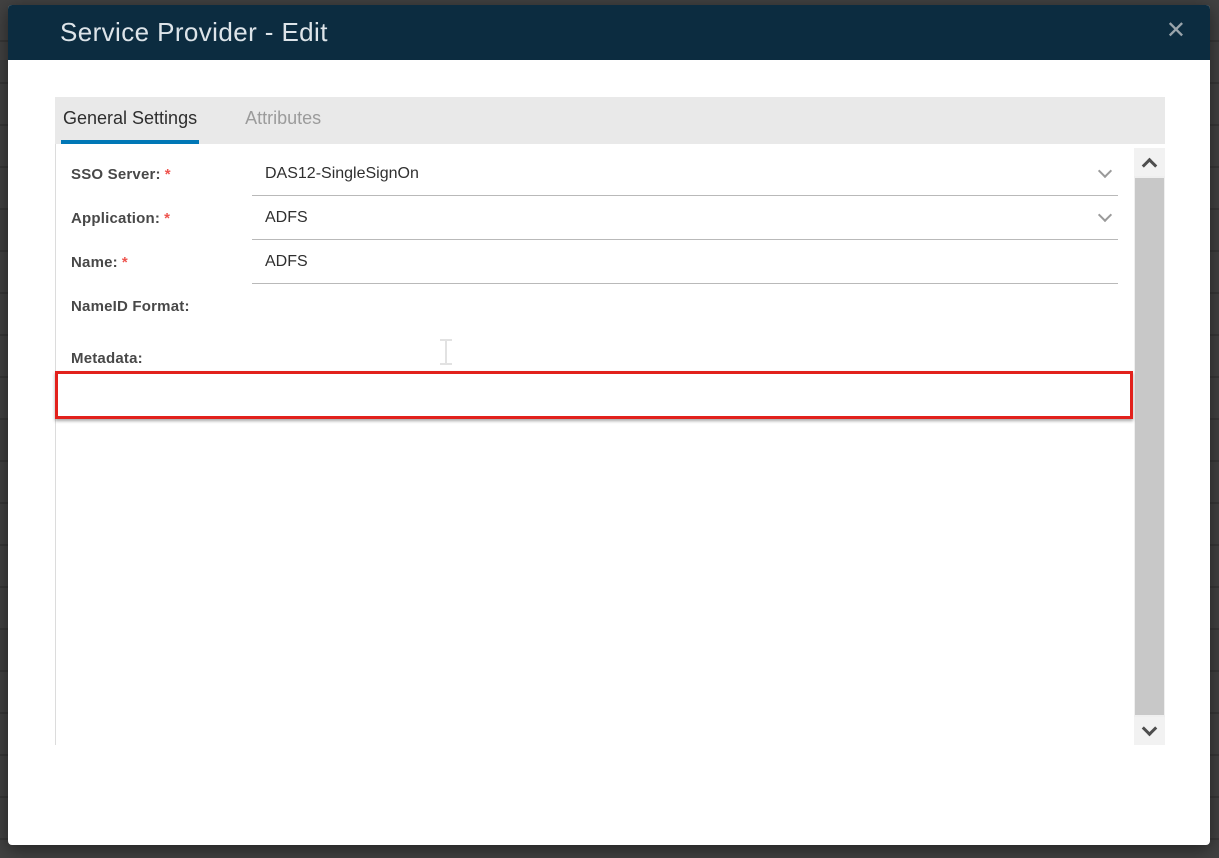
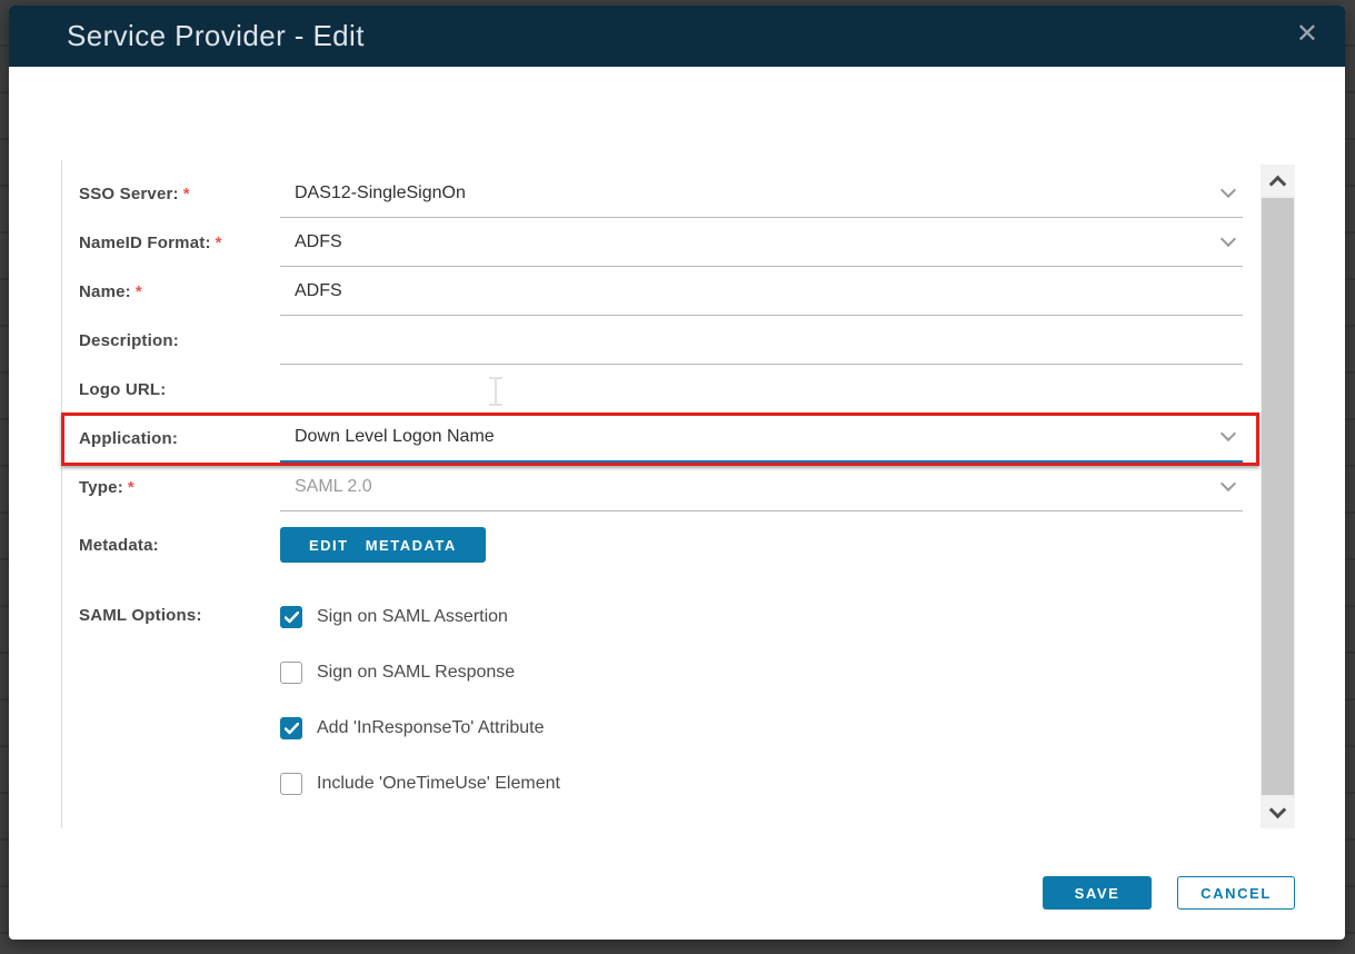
  Service Provider - Edit
  ✕
- General Settings
- Attributes
  SSO Server: *
  DAS12-SingleSignOn
- Application: *
+ NameID Format: *
  ADFS
  Name: *
  ADFS
+ Description:
+ Logo URL:
- NameID Format:
+ Application:
+ Down Level Logon Name
+ Type: *
+ SAML 2.0
  Metadata:
+ EDIT METADATA
+ SAML Options:
+ Sign on SAML Assertion
+ Sign on SAML Response
+ Add 'InResponseTo' Attribute
+ Include 'OneTimeUse' Element
+ SAVE
+ CANCEL
